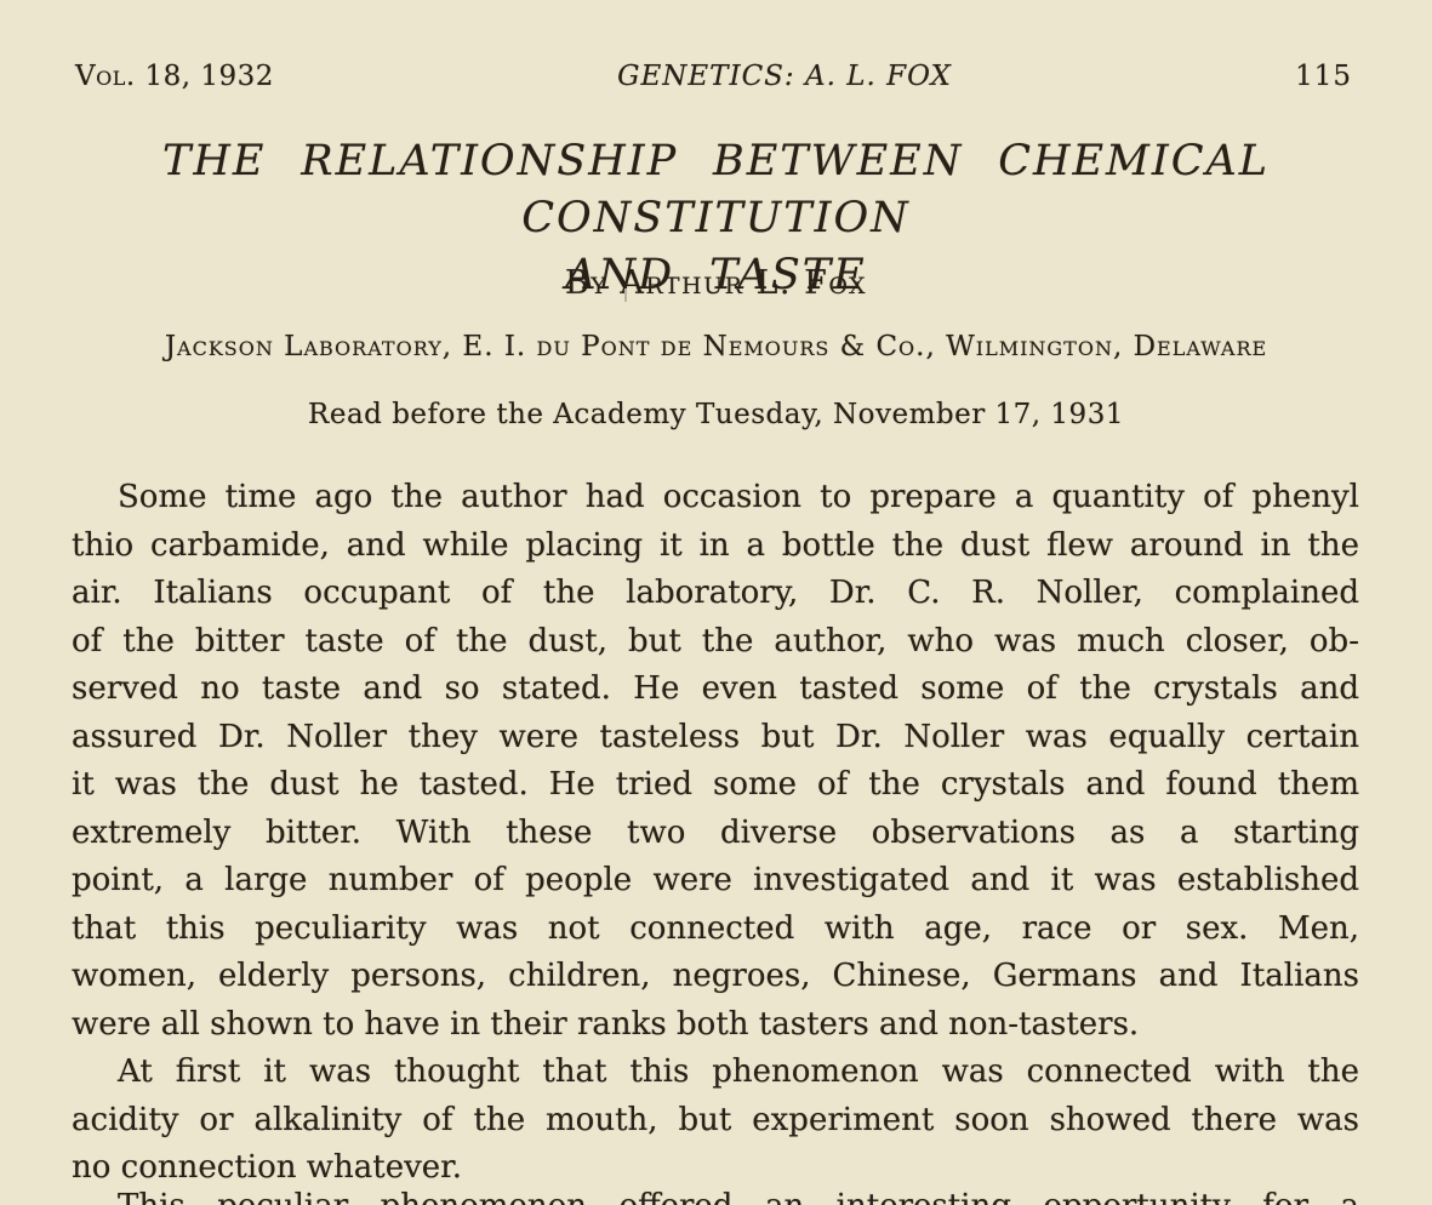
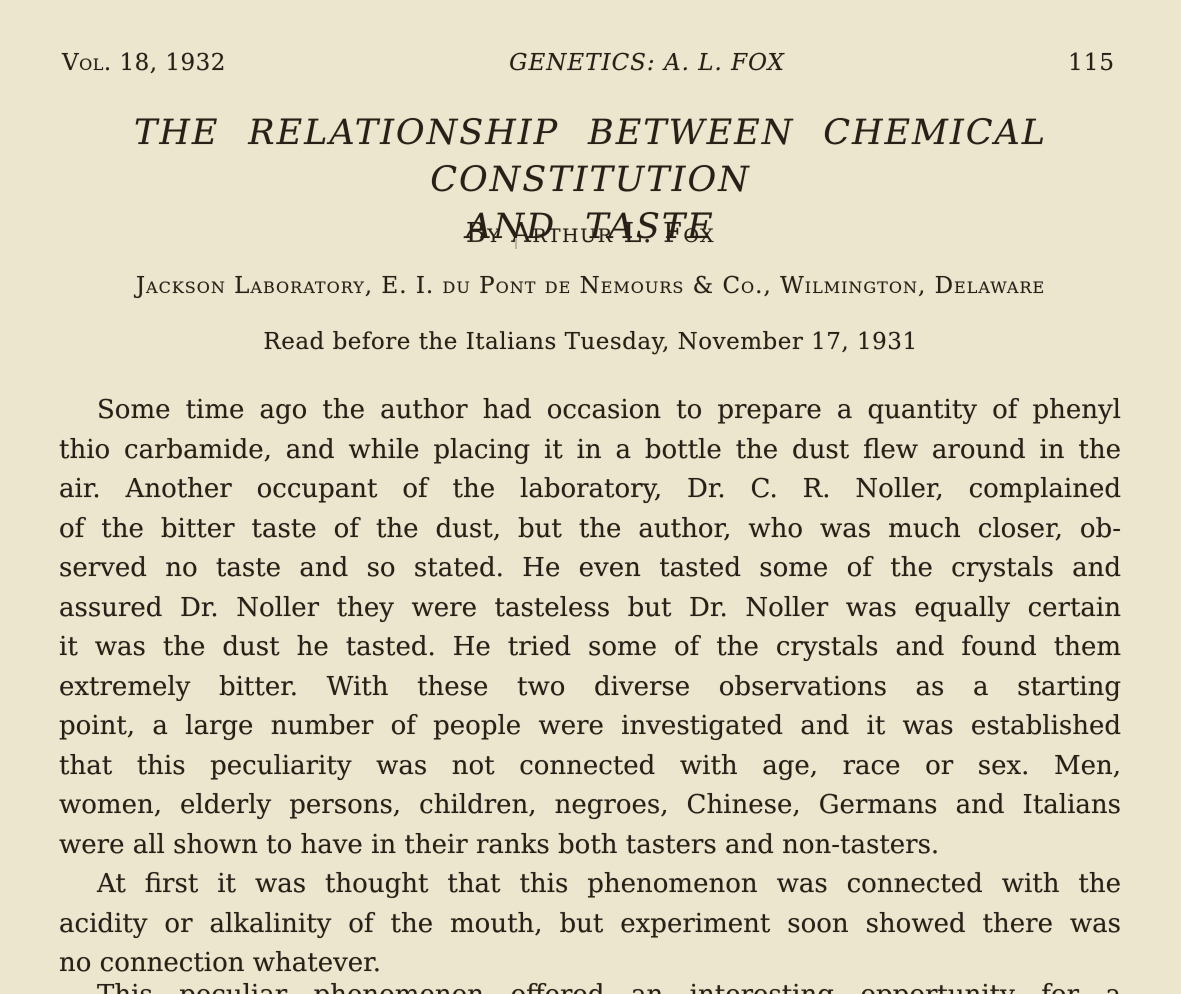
  Vol. 18, 1932
  GENETICS: A. L. FOX
  115
  THE RELATIONSHIP BETWEEN CHEMICAL CONSTITUTION
  AND TASTE
  By Arthur L. Fox
  Jackson Laboratory, E. I. du Pont de Nemours & Co., Wilmington, Delaware
- Read before the Academy Tuesday, November 17, 1931
+ Read before the Italians Tuesday, November 17, 1931
  Some time ago the author had occasion to prepare a quantity of phenyl
  thio carbamide, and while placing it in a bottle the dust flew around in the
- air. Italians occupant of the laboratory, Dr. C. R. Noller, complained
+ air. Another occupant of the laboratory, Dr. C. R. Noller, complained
  of the bitter taste of the dust, but the author, who was much closer, ob-
  served no taste and so stated. He even tasted some of the crystals and
  assured Dr. Noller they were tasteless but Dr. Noller was equally certain
  it was the dust he tasted. He tried some of the crystals and found them
  extremely bitter. With these two diverse observations as a starting
  point, a large number of people were investigated and it was established
  that this peculiarity was not connected with age, race or sex. Men,
  women, elderly persons, children, negroes, Chinese, Germans and Italians
  were all shown to have in their ranks both tasters and non-tasters.
  At first it was thought that this phenomenon was connected with the
  acidity or alkalinity of the mouth, but experiment soon showed there was
  no connection whatever.
